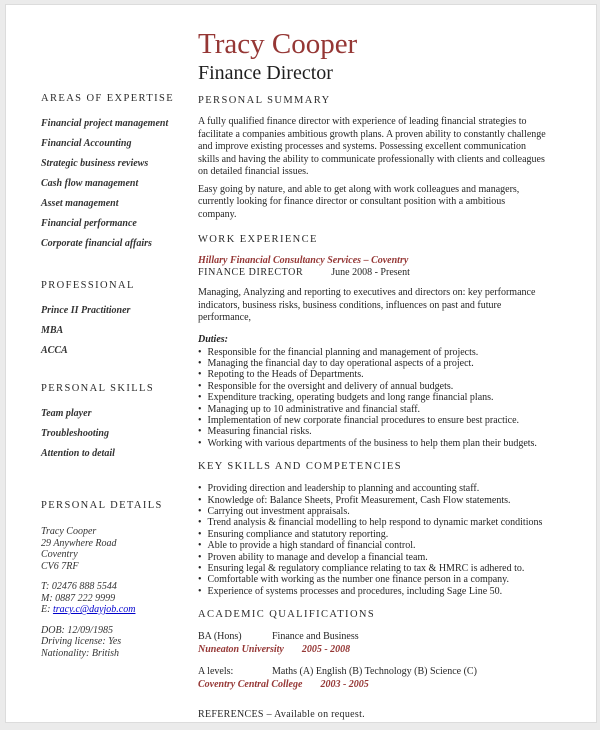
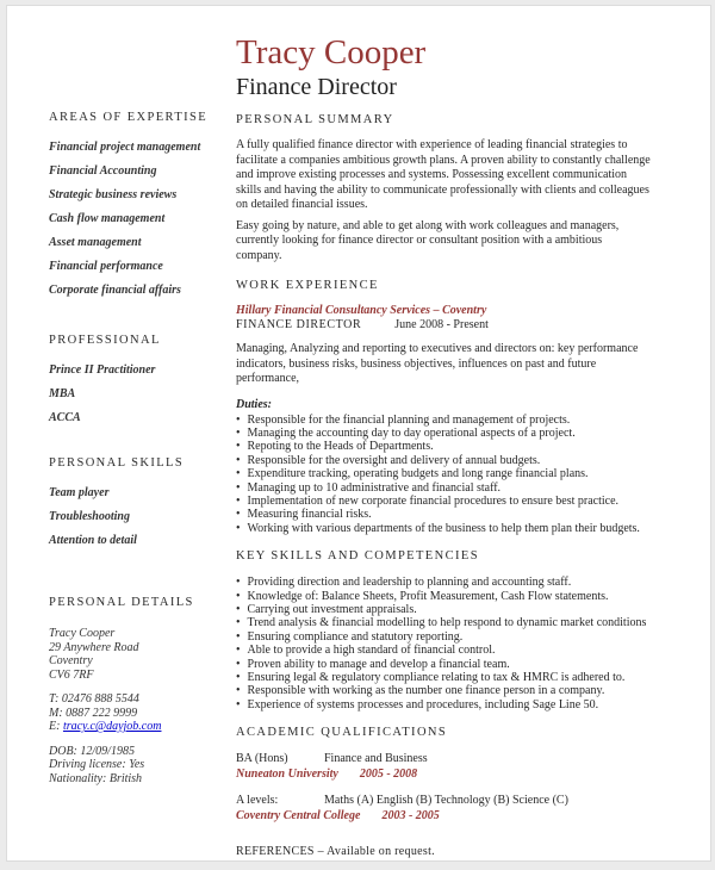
  AREAS OF EXPERTISE
  Financial project management
  Financial Accounting
  Strategic business reviews
  Cash flow management
  Asset management
  Financial performance
  Corporate financial affairs
  PROFESSIONAL
  Prince II Practitioner
  MBA
  ACCA
  PERSONAL SKILLS
  Team player
  Troubleshooting
  Attention to detail
  PERSONAL DETAILS
  Tracy Cooper
  29 Anywhere Road
  Coventry
  CV6 7RF
  T: 02476 888 5544
  M: 0887 222 9999
  E: tracy.c@dayjob.com
  DOB: 12/09/1985
  Driving license: Yes
  Nationality: British
  Tracy Cooper
  Finance Director
  PERSONAL SUMMARY
  A fully qualified finance director with experience of leading financial strategies to facilitate a companies ambitious growth plans. A proven ability to constantly challenge and improve existing processes and systems. Possessing excellent communication skills and having the ability to communicate professionally with clients and colleagues on detailed financial issues.
  Easy going by nature, and able to get along with work colleagues and managers, currently looking for finance director or consultant position with a ambitious company.
  WORK EXPERIENCE
  Hillary Financial Consultancy Services – Coventry
  FINANCE DIRECTOR June 2008 - Present
- Managing, Analyzing and reporting to executives and directors on: key performance indicators, business risks, business conditions, influences on past and future performance,
+ Managing, Analyzing and reporting to executives and directors on: key performance indicators, business risks, business objectives, influences on past and future performance,
  Duties:
  Responsible for the financial planning and management of projects.
- Managing the financial day to day operational aspects of a project.
+ Managing the accounting day to day operational aspects of a project.
  Repoting to the Heads of Departments.
  Responsible for the oversight and delivery of annual budgets.
  Expenditure tracking, operating budgets and long range financial plans.
  Managing up to 10 administrative and financial staff.
  Implementation of new corporate financial procedures to ensure best practice.
  Measuring financial risks.
  Working with various departments of the business to help them plan their budgets.
  KEY SKILLS AND COMPETENCIES
  Providing direction and leadership to planning and accounting staff.
  Knowledge of: Balance Sheets, Profit Measurement, Cash Flow statements.
  Carrying out investment appraisals.
  Trend analysis & financial modelling to help respond to dynamic market conditions
  Ensuring compliance and statutory reporting.
  Able to provide a high standard of financial control.
  Proven ability to manage and develop a financial team.
  Ensuring legal & regulatory compliance relating to tax & HMRC is adhered to.
- Comfortable with working as the number one finance person in a company.
+ Responsible with working as the number one finance person in a company.
  Experience of systems processes and procedures, including Sage Line 50.
  ACADEMIC QUALIFICATIONS
  BA (Hons) Finance and Business
  Nuneaton University 2005 - 2008
  A levels: Maths (A) English (B) Technology (B) Science (C)
  Coventry Central College 2003 - 2005
  REFERENCES – Available on request.
